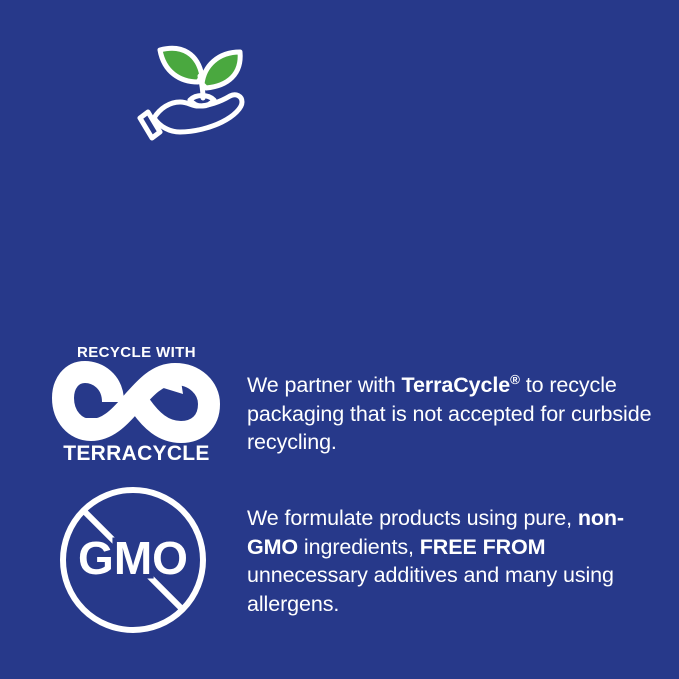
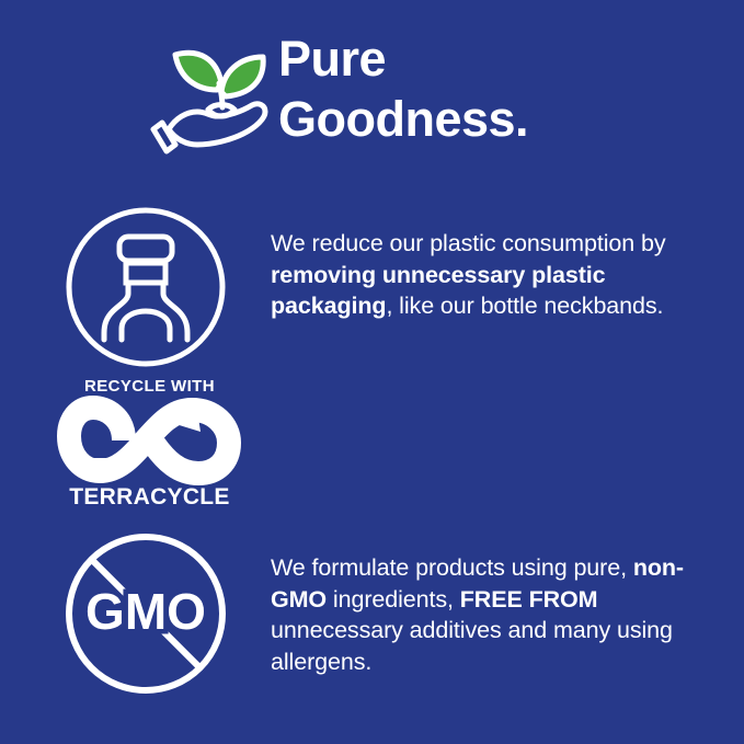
+ Pure
+ Goodness.
+ We reduce our plastic consumption by removing unnecessary plastic packaging, like our bottle neckbands.
  RECYCLE WITH
  TERRACYCLE
- We partner with TerraCycle® to recycle packaging that is not accepted for curbside recycling.
  GMO
  We formulate products using pure, non-GMO ingredients, FREE FROM unnecessary additives and many using allergens.
